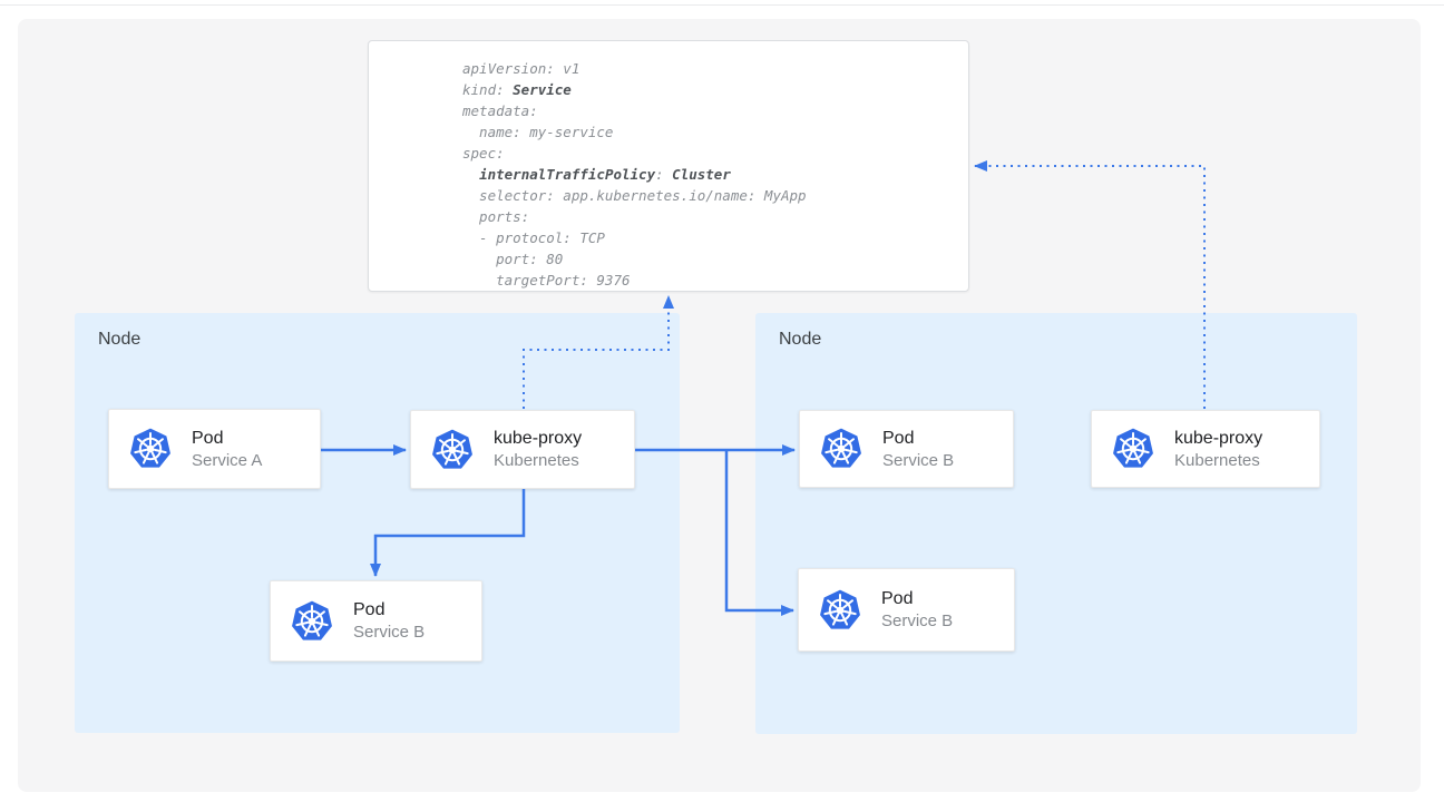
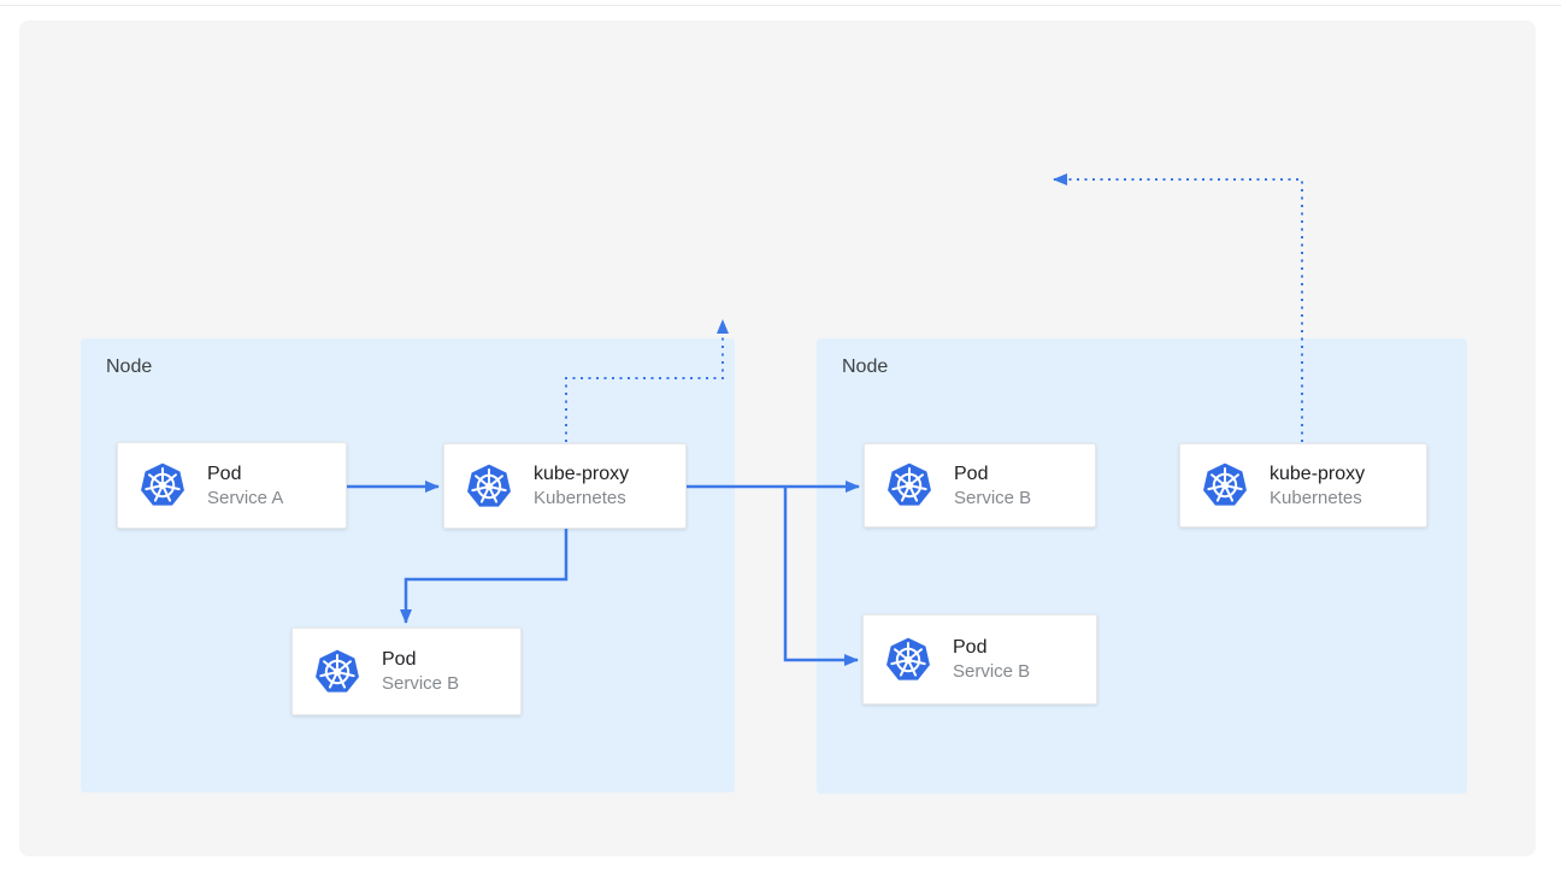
- apiVersion: v1
- kind: Service
- metadata:
- name: my-service
- spec:
- internalTrafficPolicy: Cluster
- selector: app.kubernetes.io/name: MyApp
- ports:
- - protocol: TCP
- port: 80
- targetPort: 9376
  Node
  Node
  Pod
  Service A
  kube-proxy
  Kubernetes
  Pod
  Service B
  Pod
  Service B
  Pod
  Service B
  kube-proxy
  Kubernetes
